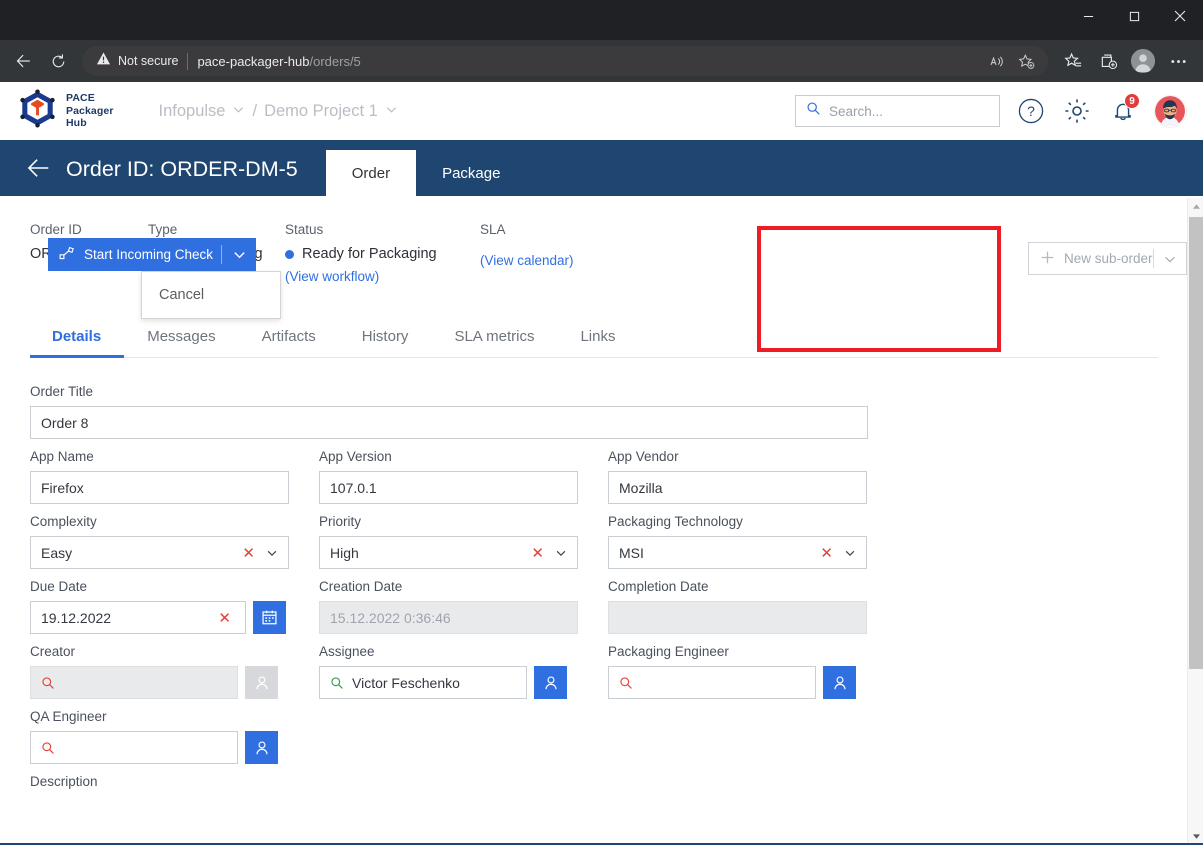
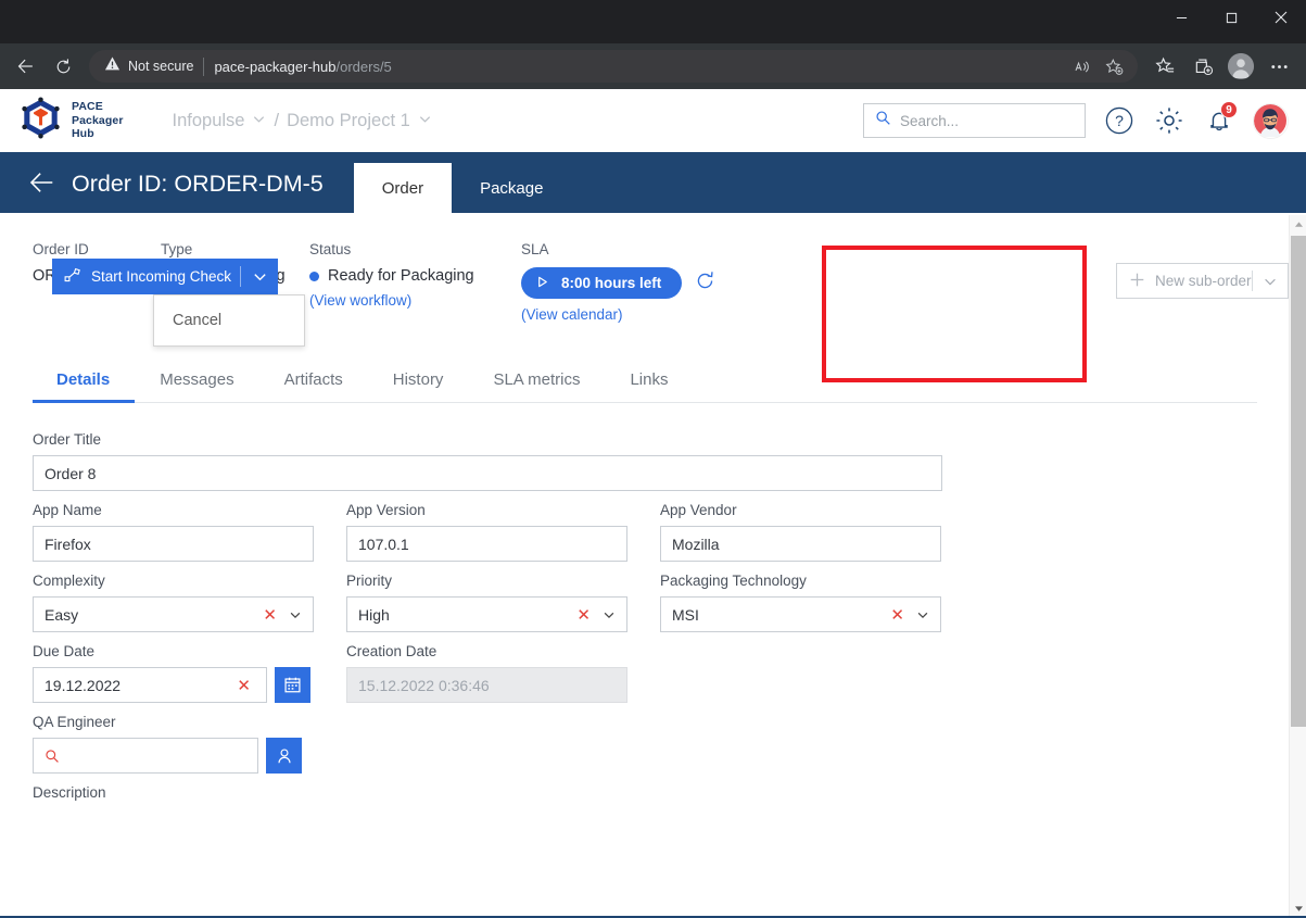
  Not secure
  pace-packager-hub/orders/5
  PACE
  Packager
  Hub
  Infopulse
  /
  Demo Project 1
  Search...
  ?
  9
  Order ID: ORDER-DM-5
  Order
  Package
  Order ID
  Type
  Status
  Ready for Packaging
  (View workflow)
  SLA
+ 8:00 hours left
  (View calendar)
  Start Incoming Check
  Cancel
  New sub-order
  Details
  Messages
  Artifacts
  History
  SLA metrics
  Links
  Order Title
  Order 8
  App Name
  Firefox
  App Version
  107.0.1
  App Vendor
  Mozilla
  Complexity
  Easy
  ✕
  Priority
  High
  ✕
  Packaging Technology
  MSI
  ✕
  Due Date
  19.12.2022
  ✕
  Creation Date
  15.12.2022 0:36:46
- Completion Date
- Creator
- Assignee
- Victor Feschenko
- Packaging Engineer
  QA Engineer
  Description
